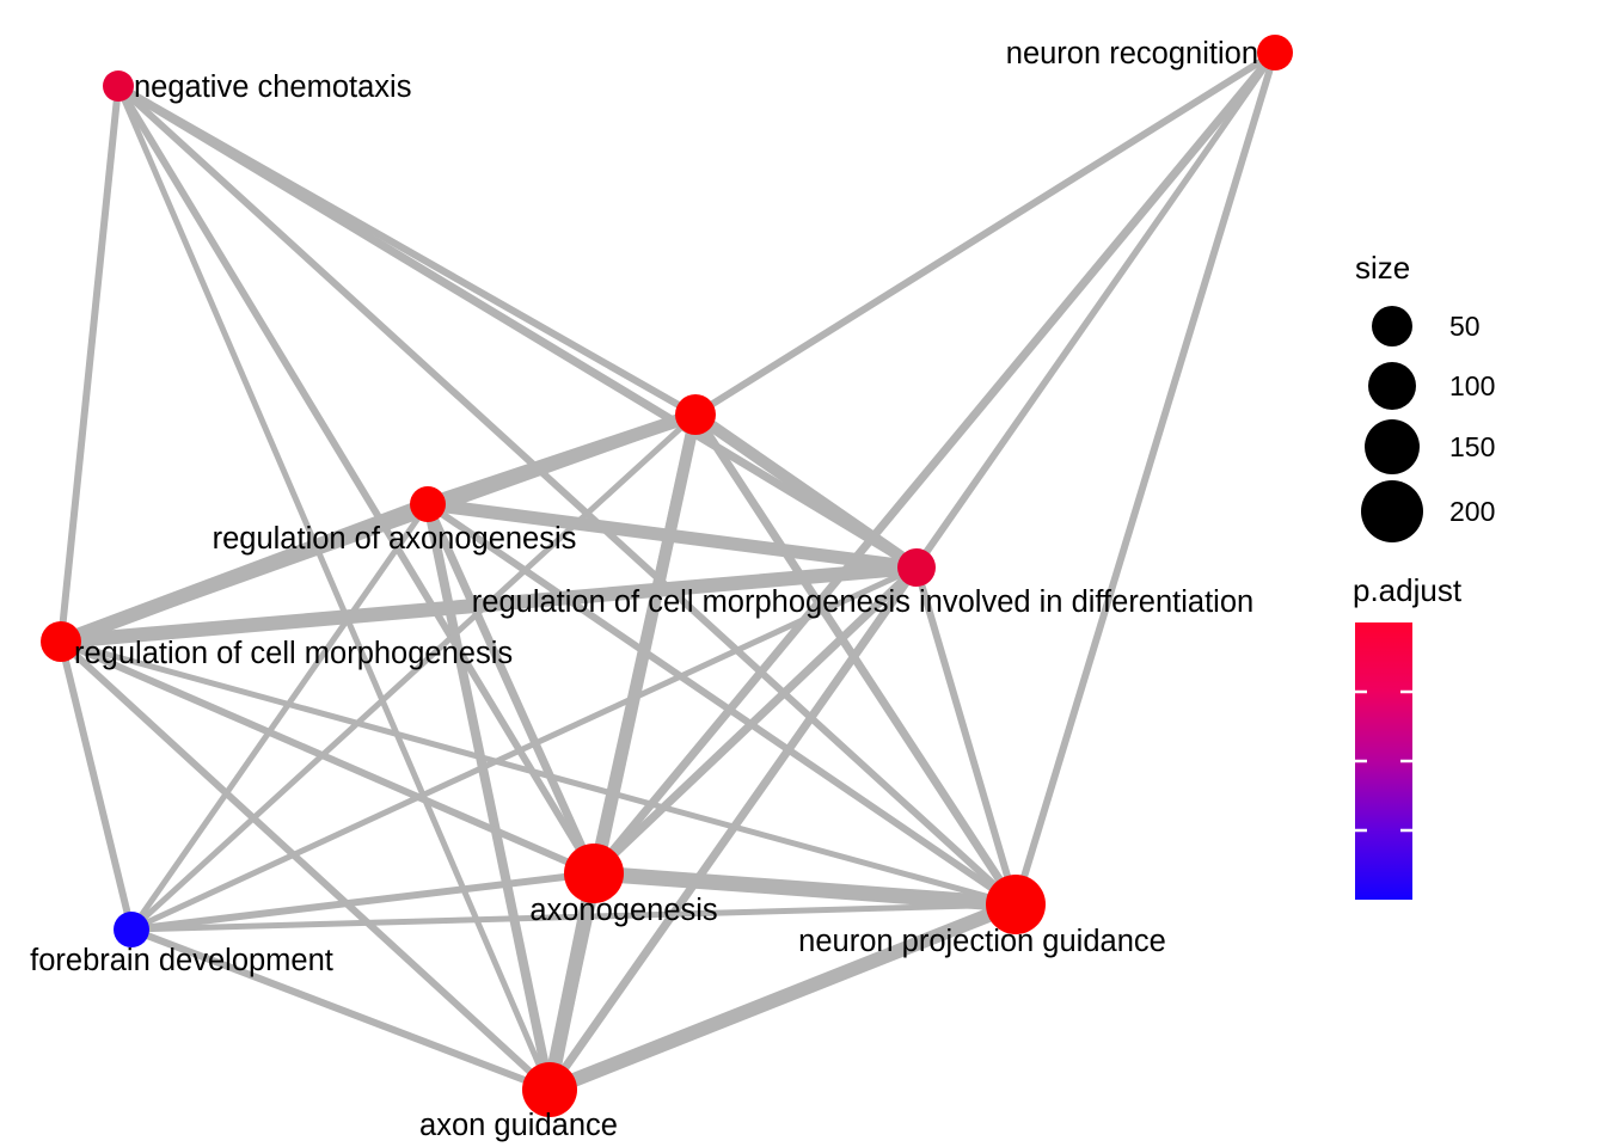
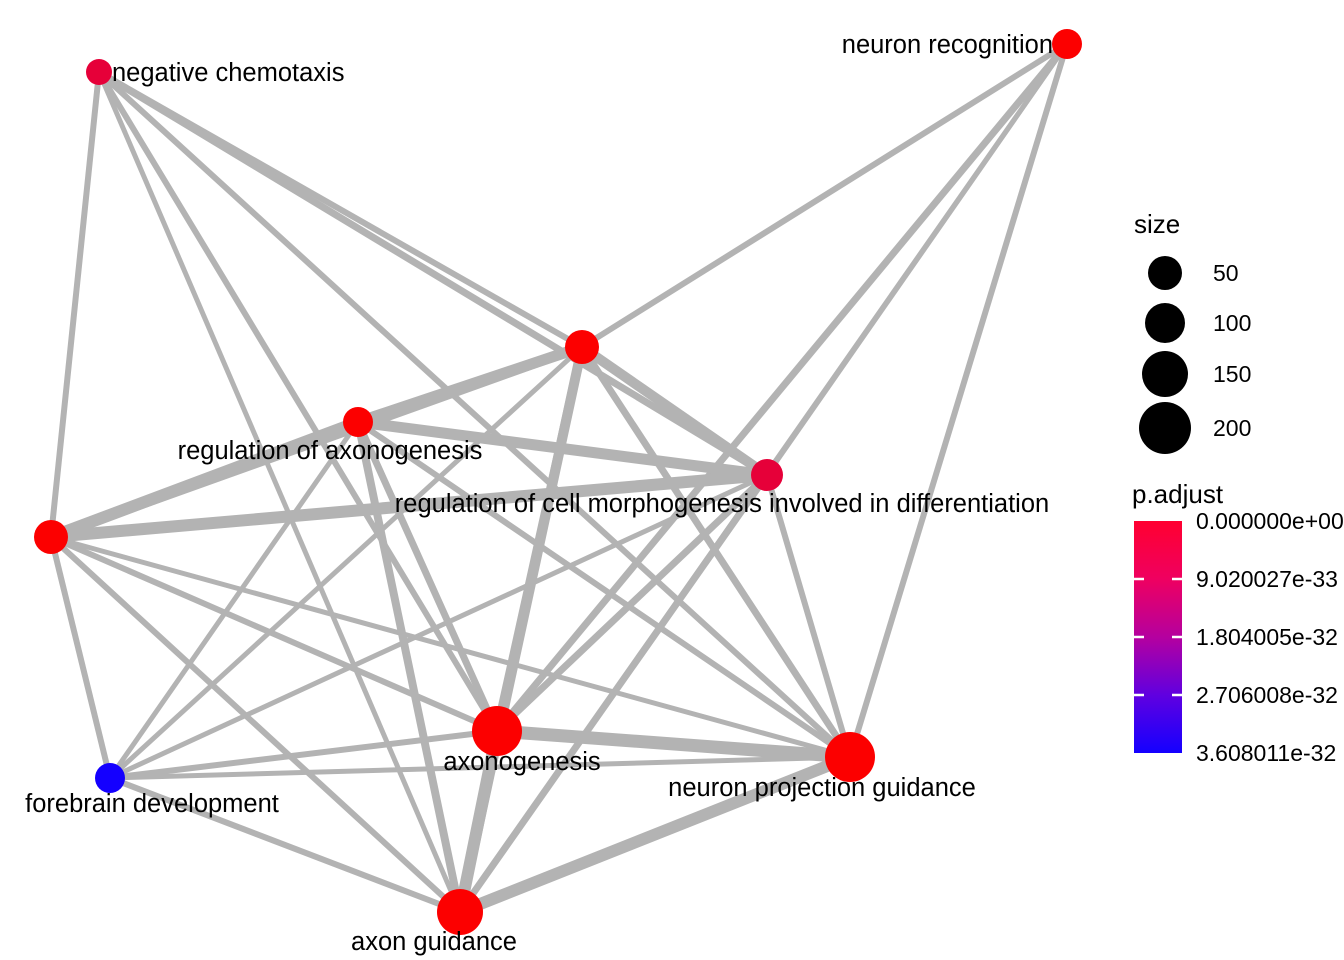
  negative chemotaxis
  neuron recognition
  regulation of axonogenesis
  regulation of cell morphogenesis involved in differentiation
- regulation of cell morphogenesis
  axonogenesis
  neuron projection guidance
  forebrain development
  axon guidance
  size
  50
  100
  150
  200
  p.adjust
+ 0.000000e+00
+ 9.020027e-33
+ 1.804005e-32
+ 2.706008e-32
+ 3.608011e-32
